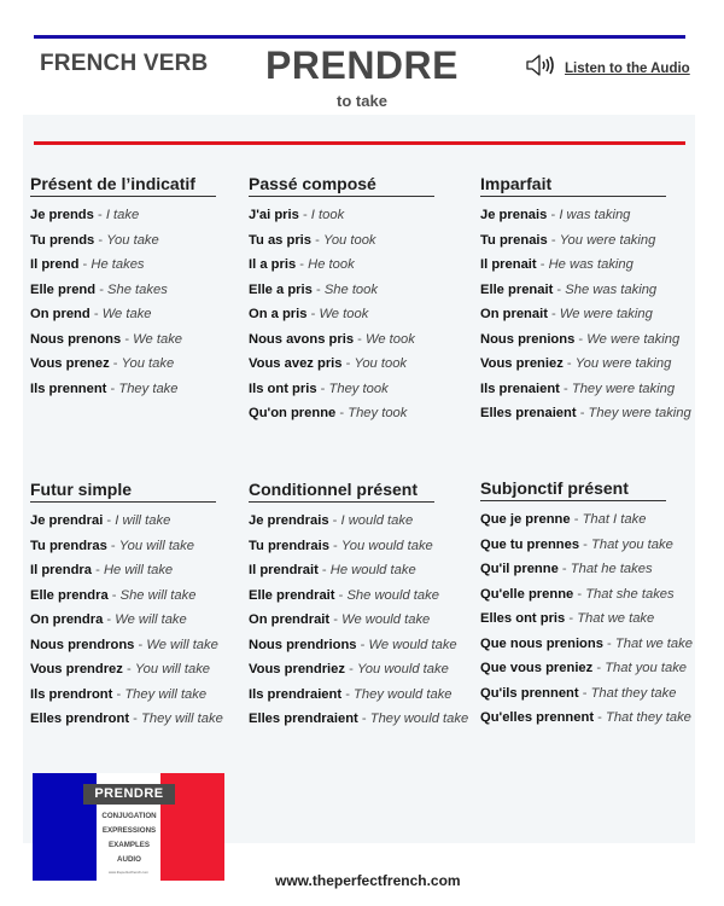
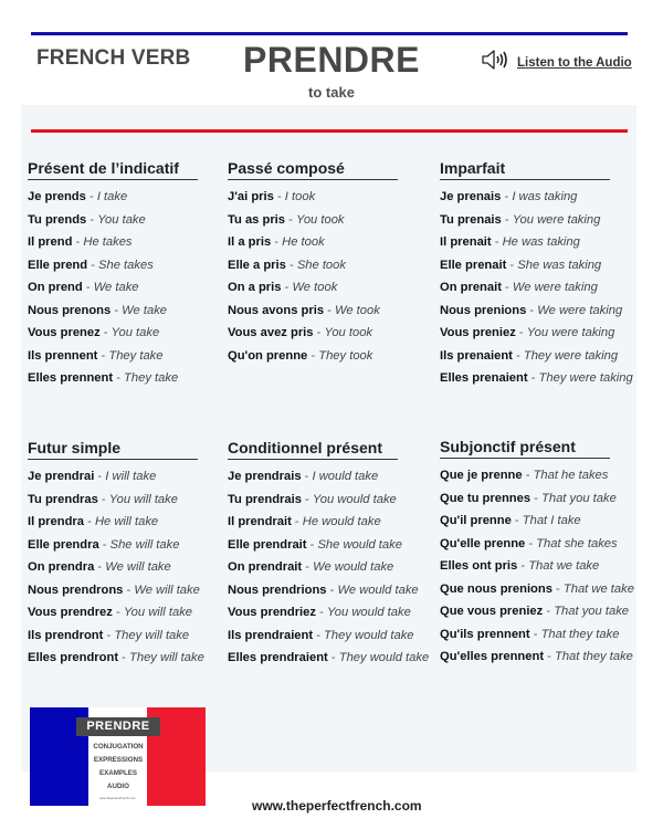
  FRENCH VERB
  PRENDRE
  to take
  Listen to the Audio
  Présent de l’indicatif
  Je prends - I take
  Tu prends - You take
  Il prend - He takes
  Elle prend - She takes
  On prend - We take
  Nous prenons - We take
  Vous prenez - You take
  Ils prennent - They take
+ Elles prennent - They take
  Passé composé
  J'ai pris - I took
  Tu as pris - You took
  Il a pris - He took
  Elle a pris - She took
  On a pris - We took
  Nous avons pris - We took
  Vous avez pris - You took
- Ils ont pris - They took
  Qu'on prenne - They took
  Imparfait
  Je prenais - I was taking
  Tu prenais - You were taking
  Il prenait - He was taking
  Elle prenait - She was taking
  On prenait - We were taking
  Nous prenions - We were taking
  Vous preniez - You were taking
  Ils prenaient - They were taking
  Elles prenaient - They were taking
  Futur simple
  Je prendrai - I will take
  Tu prendras - You will take
  Il prendra - He will take
  Elle prendra - She will take
  On prendra - We will take
  Nous prendrons - We will take
  Vous prendrez - You will take
  Ils prendront - They will take
  Elles prendront - They will take
  Conditionnel présent
  Je prendrais - I would take
  Tu prendrais - You would take
  Il prendrait - He would take
  Elle prendrait - She would take
  On prendrait - We would take
  Nous prendrions - We would take
  Vous prendriez - You would take
  Ils prendraient - They would take
  Elles prendraient - They would take
  Subjonctif présent
- Que je prenne - That I take
+ Que je prenne - That he takes
  Que tu prennes - That you take
- Qu'il prenne - That he takes
+ Qu'il prenne - That I take
  Qu'elle prenne - That she takes
  Elles ont pris - That we take
  Que nous prenions - That we take
  Que vous preniez - That you take
  Qu'ils prennent - That they take
  Qu'elles prennent - That they take
  PRENDRE
  www.theperfectfrench.com
